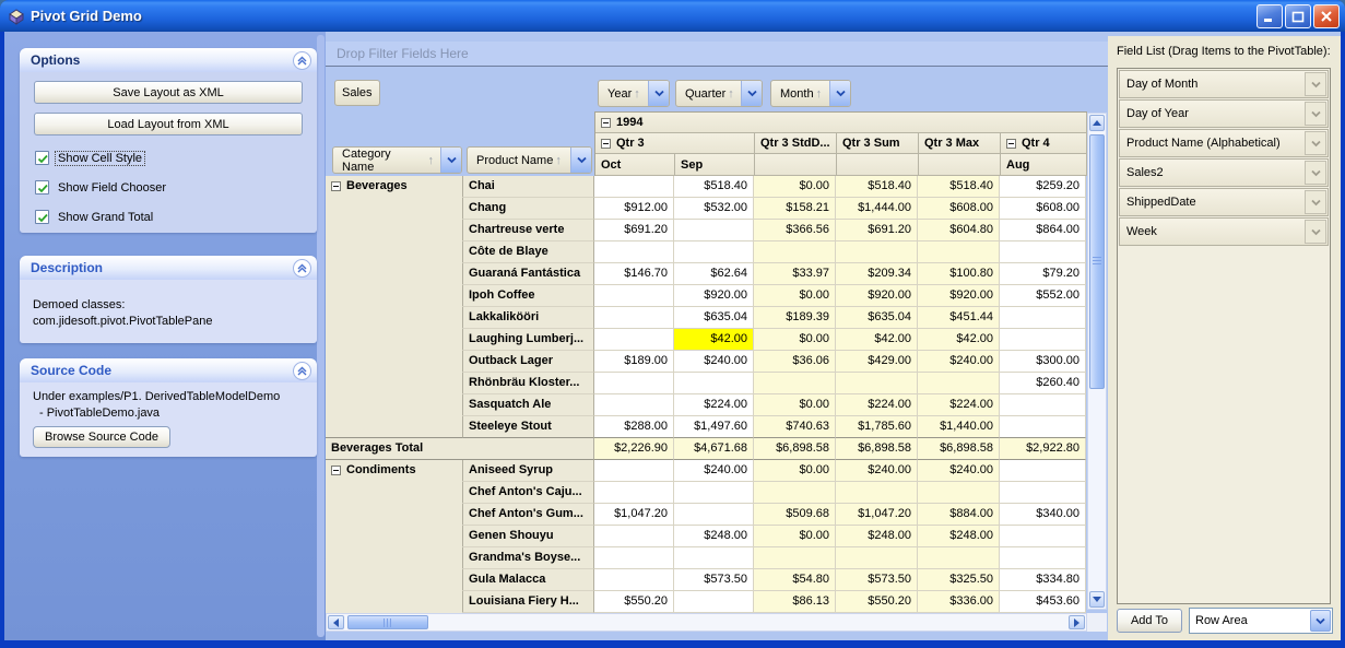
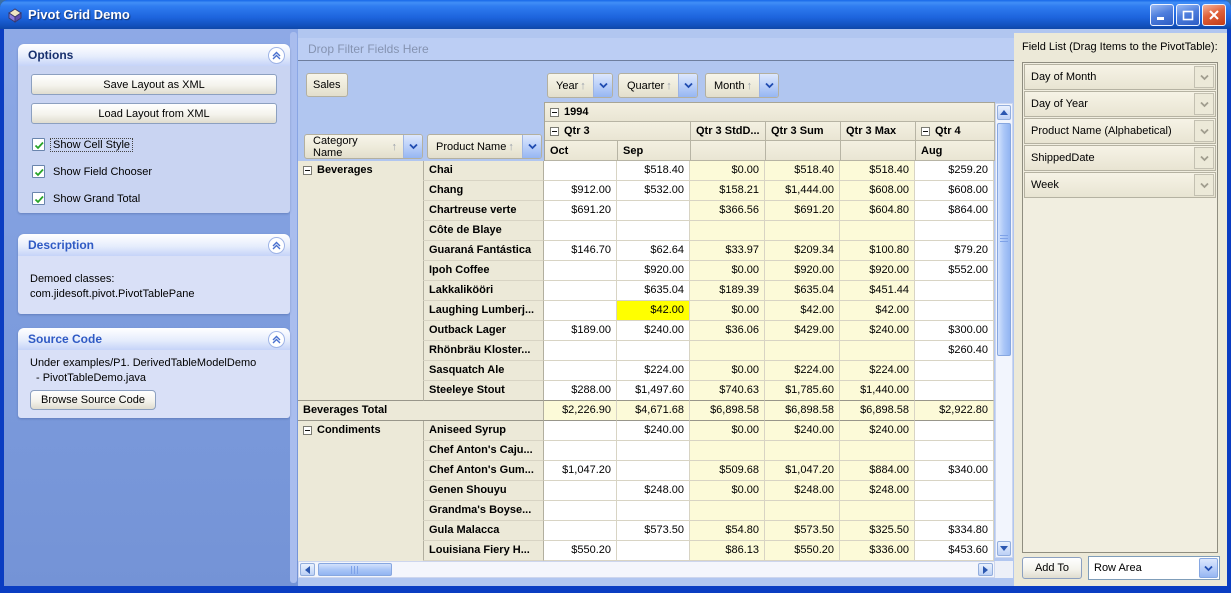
  Pivot Grid Demo
  Options
  Save Layout as XML
  Load Layout from XML
  Show Cell Style
  Show Field Chooser
  Show Grand Total
  Description
  Demoed classes:
  com.jidesoft.pivot.PivotTablePane
  Source Code
  Under examples/P1. DerivedTableModelDemo
  - PivotTableDemo.java
  Browse Source Code
  Drop Filter Fields Here
  Sales
  Year
  ↑
  Quarter
  ↑
  Month
  ↑
  Category Name
  ↑
  Product Name
  ↑
  1994
  Qtr 3
  Qtr 3 StdD...
  Qtr 3 Sum
  Qtr 3 Max
  Qtr 4
  Oct
  Sep
  Aug
  Beverages
  Chai
  $518.40
  $0.00
  $518.40
  $518.40
  $259.20
  Chang
  $912.00
  $532.00
  $158.21
  $1,444.00
  $608.00
  $608.00
  Chartreuse verte
  $691.20
  $366.56
  $691.20
  $604.80
  $864.00
  Côte de Blaye
  Guaraná Fantástica
  $146.70
  $62.64
  $33.97
  $209.34
  $100.80
  $79.20
  Ipoh Coffee
  $920.00
  $0.00
  $920.00
  $920.00
  $552.00
  Lakkalikööri
  $635.04
  $189.39
  $635.04
  $451.44
  Laughing Lumberj...
  $42.00
  $0.00
  $42.00
  $42.00
  Outback Lager
  $189.00
  $240.00
  $36.06
  $429.00
  $240.00
  $300.00
  Rhönbräu Kloster...
  $260.40
  Sasquatch Ale
  $224.00
  $0.00
  $224.00
  $224.00
  Steeleye Stout
  $288.00
  $1,497.60
  $740.63
  $1,785.60
  $1,440.00
  Beverages Total
  $2,226.90
  $4,671.68
  $6,898.58
  $6,898.58
  $6,898.58
  $2,922.80
  Condiments
  Aniseed Syrup
  $240.00
  $0.00
  $240.00
  $240.00
  Chef Anton's Caju...
  Chef Anton's Gum...
  $1,047.20
  $509.68
  $1,047.20
  $884.00
  $340.00
  Genen Shouyu
  $248.00
  $0.00
  $248.00
  $248.00
  Grandma's Boyse...
  Gula Malacca
  $573.50
  $54.80
  $573.50
  $325.50
  $334.80
  Louisiana Fiery H...
  $550.20
  $86.13
  $550.20
  $336.00
  $453.60
  Field List (Drag Items to the PivotTable):
  Day of Month
  Day of Year
  Product Name (Alphabetical)
- Sales2
  ShippedDate
  Week
  Add To
  Row Area
